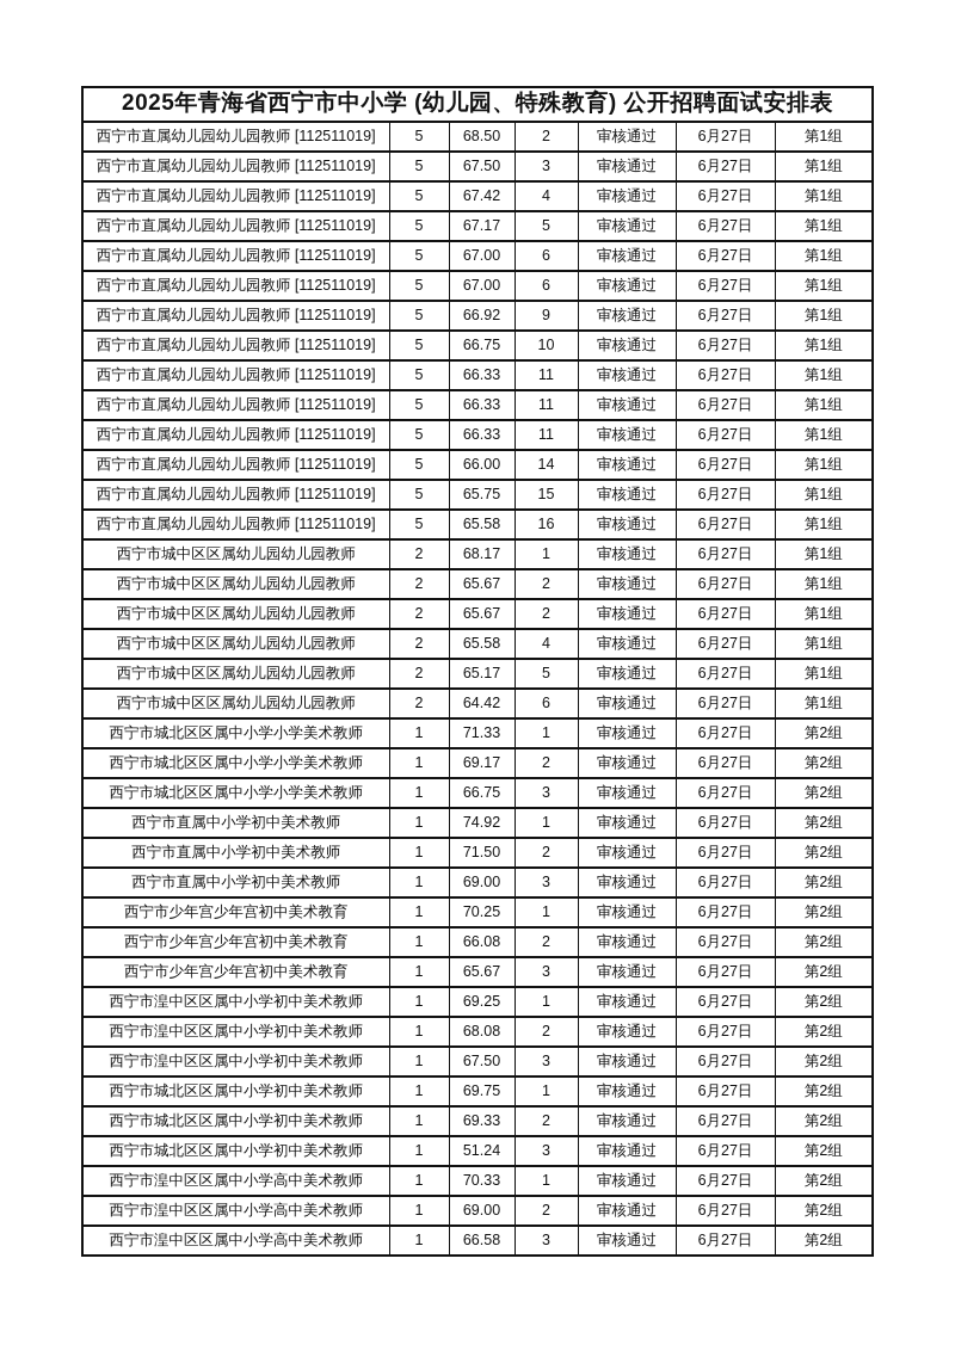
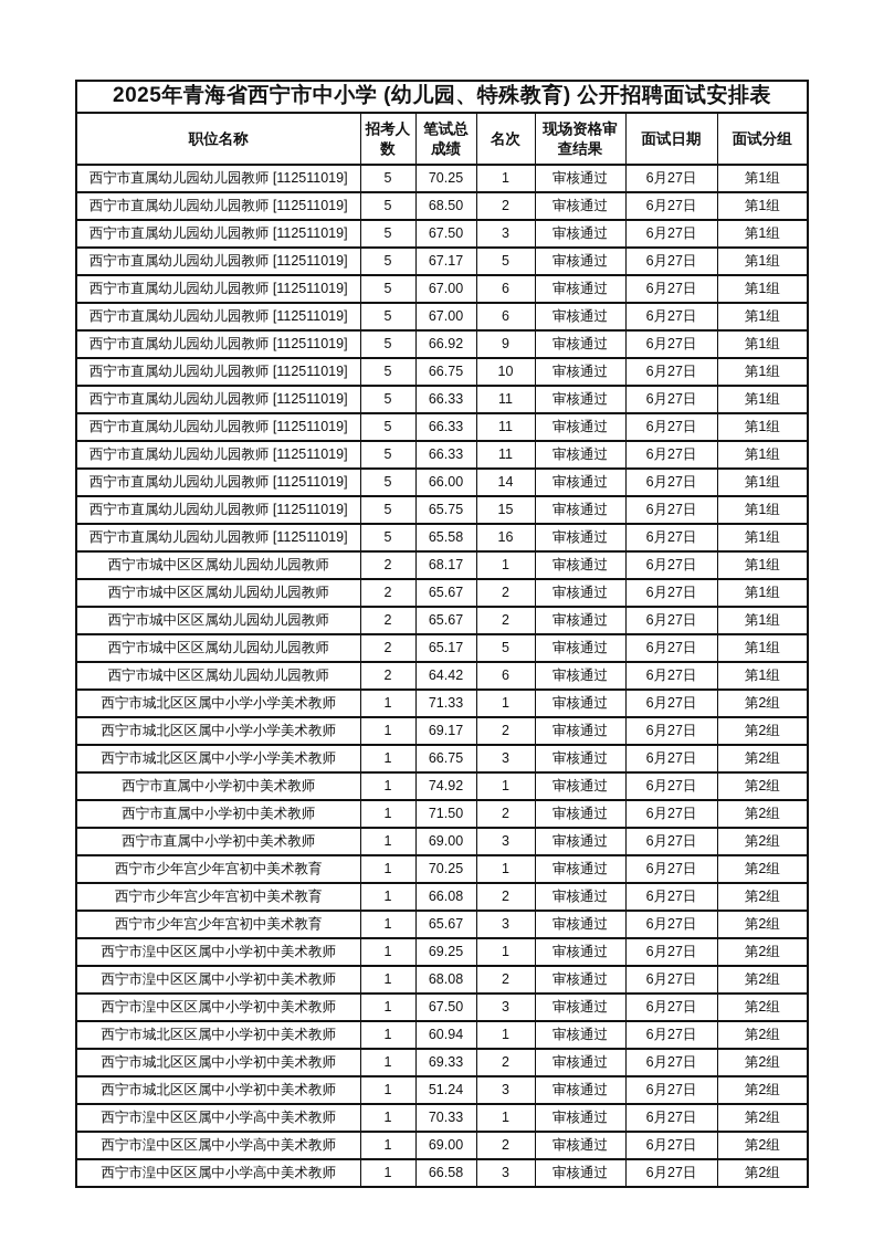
  2025年青海省西宁市中小学 (幼儿园、特殊教育) 公开招聘面试安排表
+ 职位名称	招考人数	笔试总成绩	名次	现场资格审查结果	面试日期	面试分组
+ 西宁市直属幼儿园幼儿园教师 [112511019]	5	70.25	1	审核通过	6月27日	第1组
  西宁市直属幼儿园幼儿园教师 [112511019]	5	68.50	2	审核通过	6月27日	第1组
  西宁市直属幼儿园幼儿园教师 [112511019]	5	67.50	3	审核通过	6月27日	第1组
- 西宁市直属幼儿园幼儿园教师 [112511019]	5	67.42	4	审核通过	6月27日	第1组
  西宁市直属幼儿园幼儿园教师 [112511019]	5	67.17	5	审核通过	6月27日	第1组
  西宁市直属幼儿园幼儿园教师 [112511019]	5	67.00	6	审核通过	6月27日	第1组
  西宁市直属幼儿园幼儿园教师 [112511019]	5	67.00	6	审核通过	6月27日	第1组
  西宁市直属幼儿园幼儿园教师 [112511019]	5	66.92	9	审核通过	6月27日	第1组
  西宁市直属幼儿园幼儿园教师 [112511019]	5	66.75	10	审核通过	6月27日	第1组
  西宁市直属幼儿园幼儿园教师 [112511019]	5	66.33	11	审核通过	6月27日	第1组
  西宁市直属幼儿园幼儿园教师 [112511019]	5	66.33	11	审核通过	6月27日	第1组
  西宁市直属幼儿园幼儿园教师 [112511019]	5	66.33	11	审核通过	6月27日	第1组
  西宁市直属幼儿园幼儿园教师 [112511019]	5	66.00	14	审核通过	6月27日	第1组
  西宁市直属幼儿园幼儿园教师 [112511019]	5	65.75	15	审核通过	6月27日	第1组
  西宁市直属幼儿园幼儿园教师 [112511019]	5	65.58	16	审核通过	6月27日	第1组
  西宁市城中区区属幼儿园幼儿园教师	2	68.17	1	审核通过	6月27日	第1组
  西宁市城中区区属幼儿园幼儿园教师	2	65.67	2	审核通过	6月27日	第1组
  西宁市城中区区属幼儿园幼儿园教师	2	65.67	2	审核通过	6月27日	第1组
- 西宁市城中区区属幼儿园幼儿园教师	2	65.58	4	审核通过	6月27日	第1组
  西宁市城中区区属幼儿园幼儿园教师	2	65.17	5	审核通过	6月27日	第1组
  西宁市城中区区属幼儿园幼儿园教师	2	64.42	6	审核通过	6月27日	第1组
  西宁市城北区区属中小学小学美术教师	1	71.33	1	审核通过	6月27日	第2组
  西宁市城北区区属中小学小学美术教师	1	69.17	2	审核通过	6月27日	第2组
  西宁市城北区区属中小学小学美术教师	1	66.75	3	审核通过	6月27日	第2组
  西宁市直属中小学初中美术教师	1	74.92	1	审核通过	6月27日	第2组
  西宁市直属中小学初中美术教师	1	71.50	2	审核通过	6月27日	第2组
  西宁市直属中小学初中美术教师	1	69.00	3	审核通过	6月27日	第2组
  西宁市少年宫少年宫初中美术教育	1	70.25	1	审核通过	6月27日	第2组
  西宁市少年宫少年宫初中美术教育	1	66.08	2	审核通过	6月27日	第2组
  西宁市少年宫少年宫初中美术教育	1	65.67	3	审核通过	6月27日	第2组
  西宁市湟中区区属中小学初中美术教师	1	69.25	1	审核通过	6月27日	第2组
  西宁市湟中区区属中小学初中美术教师	1	68.08	2	审核通过	6月27日	第2组
  西宁市湟中区区属中小学初中美术教师	1	67.50	3	审核通过	6月27日	第2组
- 西宁市城北区区属中小学初中美术教师	1	69.75	1	审核通过	6月27日	第2组
+ 西宁市城北区区属中小学初中美术教师	1	60.94	1	审核通过	6月27日	第2组
  西宁市城北区区属中小学初中美术教师	1	69.33	2	审核通过	6月27日	第2组
  西宁市城北区区属中小学初中美术教师	1	51.24	3	审核通过	6月27日	第2组
  西宁市湟中区区属中小学高中美术教师	1	70.33	1	审核通过	6月27日	第2组
  西宁市湟中区区属中小学高中美术教师	1	69.00	2	审核通过	6月27日	第2组
  西宁市湟中区区属中小学高中美术教师	1	66.58	3	审核通过	6月27日	第2组
